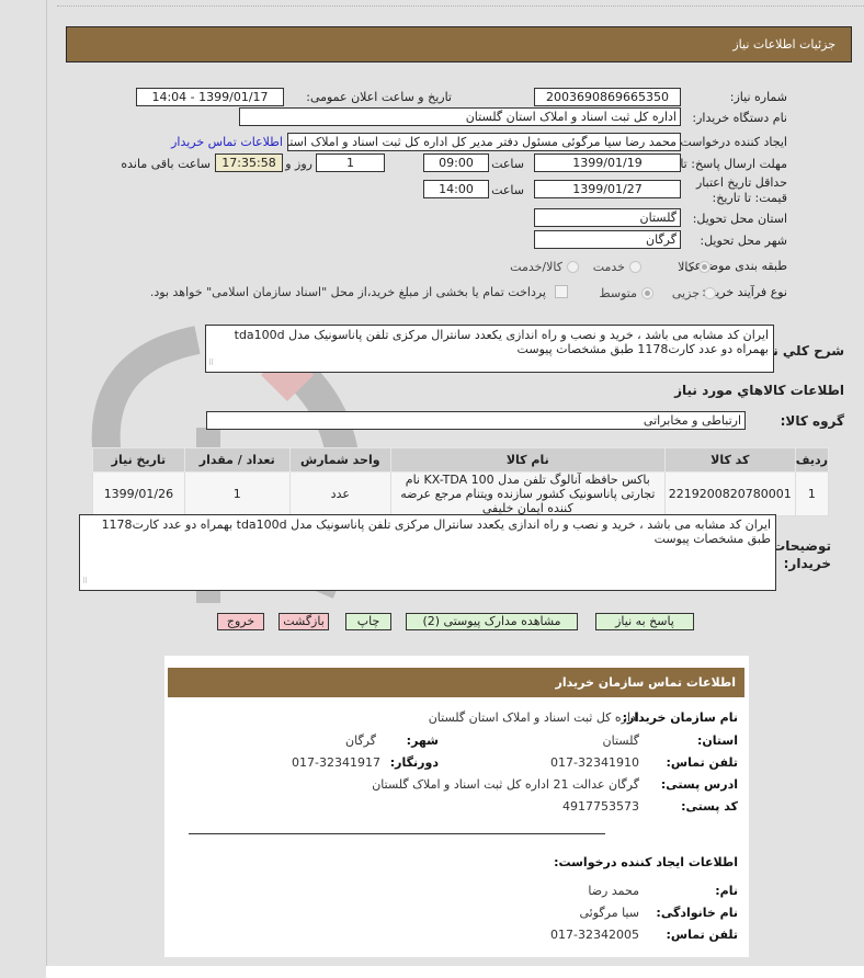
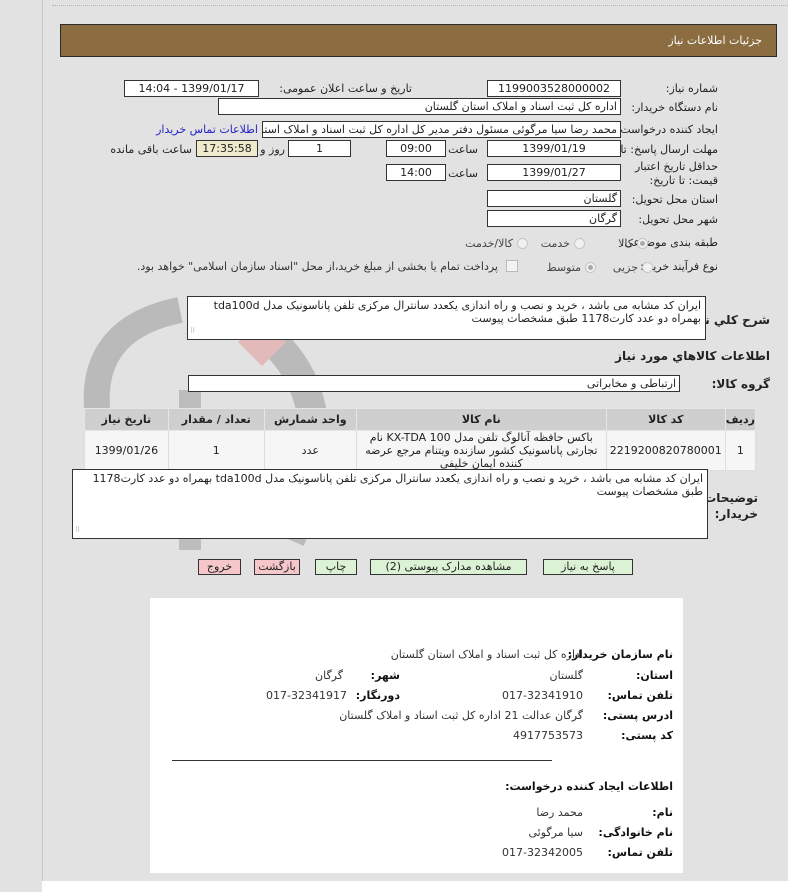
  جزئیات اطلاعات نیاز
  شماره نیاز:
- 2003690869665350
+ 1199003528000002
  تاریخ و ساعت اعلان عمومی:
  1399/01/17 - 14:04
  نام دستگاه خریدار:
  اداره کل ثبت اسناد و املاک استان گلستان
  ایجاد کننده درخواست
  محمد رضا سیا مرگوئی مسئول دفتر مدیر کل اداره کل ثبت اسناد و املاک استا
  اطلاعات تماس خریدار
  مهلت ارسال پاسخ: تا
  1399/01/19
  ساعت
  09:00
  1
  روز و
  17:35:58
  ساعت باقی مانده
  حداقل تاریخ اعتبار قیمت: تا تاریخ:
  1399/01/27
  ساعت
  14:00
  استان محل تحویل:
  گلستان
  شهر محل تحویل:
  گرگان
  طبقه بندی موضی:
  کالا
  خدمت
  کالا/خدمت
  نوع فرآیند خری
  جزیی
  متوسط
  پرداخت تمام یا بخشی از مبلغ خرید،از محل "اسناد سازمان اسلامی" خواهد بود.
  ایران کد مشابه می باشد ، خرید و نصب و راه اندازی یکعدد سانترال مرکزی تلفن پاناسونیک مدل tda100d بهمراه دو عدد کارت1178 طبق مشخصات پیوست
  ⠿
  اطلاعات کالاهاي مورد نیاز
  گروه کالا:
  ارتباطی و مخابراتی
  ردیف	کد کالا	نام کالا	واحد شمارش	تعداد / مقدار	تاریخ نیاز
  1	2219200820780001	باکس حافظه آنالوگ تلفن مدل KX-TDA 100 نام تجارتی پاناسونیک کشور سازنده ویتنام مرجع عرضه کننده ایمان خلیفی	عدد	1	1399/01/26
  توضیحات خریدار:
  ایران کد مشابه می باشد ، خرید و نصب و راه اندازی یکعدد سانترال مرکزی تلفن پاناسونیک مدل tda100d بهمراه دو عدد کارت1178 طبق مشخصات پیوست
  ⠿
  پاسخ به نیاز
  مشاهده مدارک پیوستی (2)
  چاپ
  بازگشت
  خروج
- اطلاعات تماس سازمان خریدار
  نام سازمان خریدار:
  اداره کل ثبت اسناد و املاک استان گلستان
  استان:
  گلستان
  شهر:
  گرگان
  تلفن تماس:
  017-32341910
  دورنگار:
  017-32341917
  ادرس پستی:
  گرگان عدالت 21 اداره کل ثبت اسناد و املاک گلستان
  کد پستی:
  4917753573
  اطلاعات ایجاد کننده درخواست:
  نام:
  محمد رضا
  نام خانوادگی:
  سیا مرگوئی
  تلفن تماس:
  017-32342005
